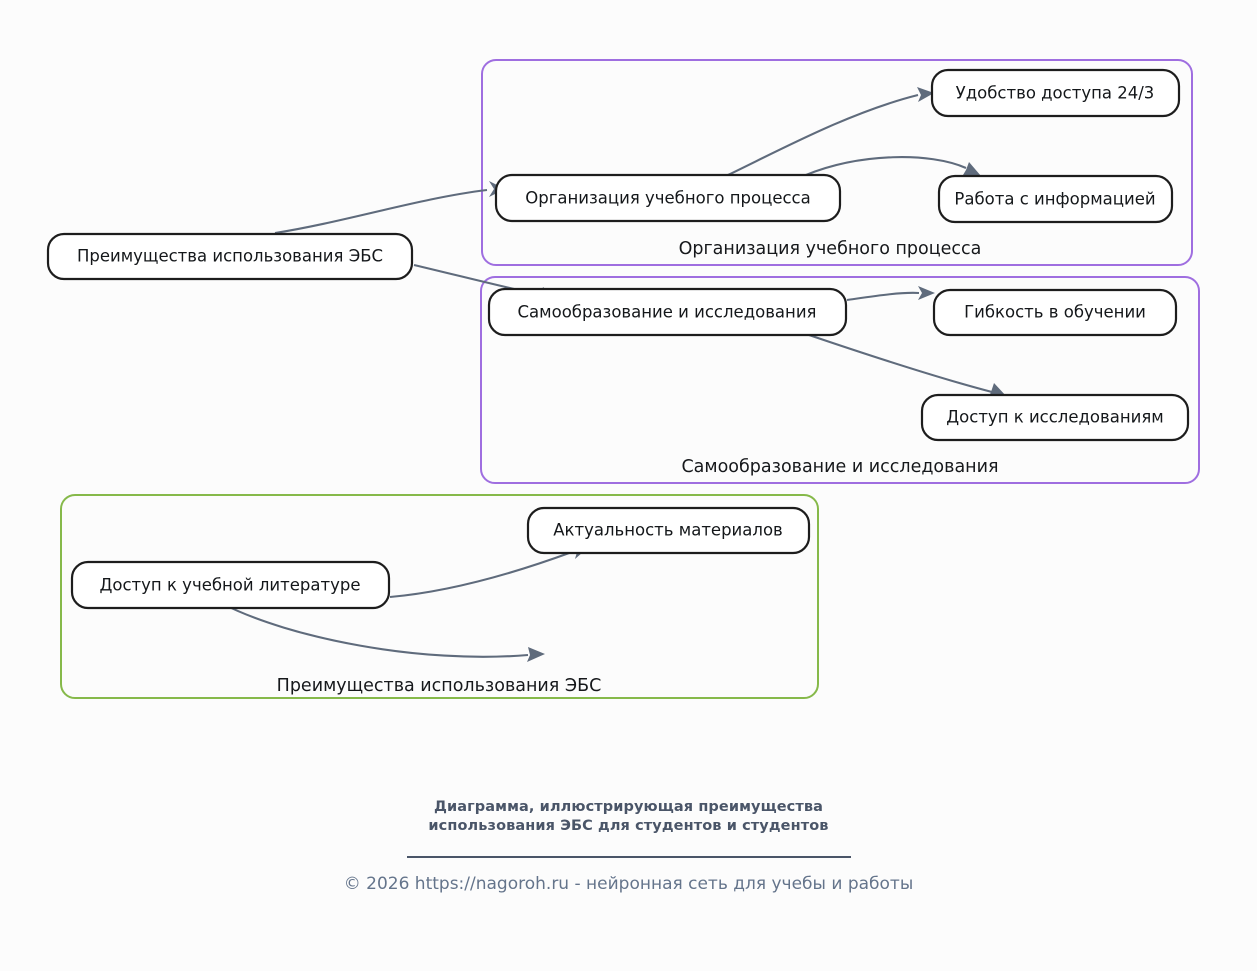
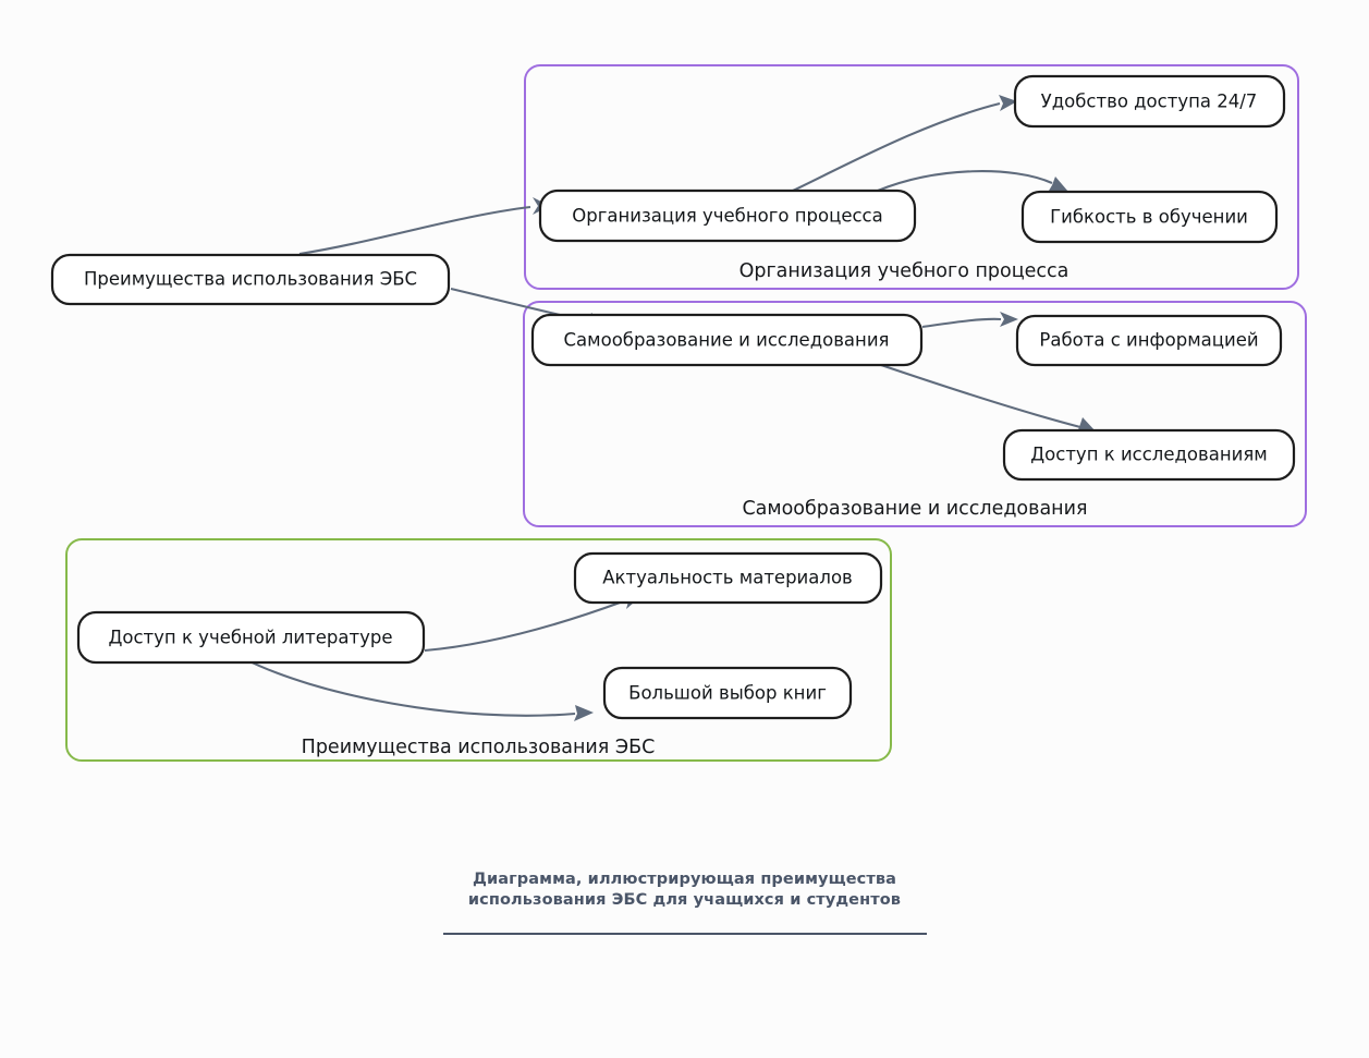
  Преимущества использования ЭБС
  Организация учебного процесса
- Удобство доступа 24/3
+ Удобство доступа 24/7
- Работа с информацией
+ Гибкость в обучении
  Организация учебного процесса
  Самообразование и исследования
- Гибкость в обучении
+ Работа с информацией
  Доступ к исследованиям
  Самообразование и исследования
  Доступ к учебной литературе
  Актуальность материалов
+ Большой выбор книг
  Преимущества использования ЭБС
  Диаграмма, иллюстрирующая преимущества
- использования ЭБС для студентов и студентов
+ использования ЭБС для учащихся и студентов
- © 2026 https://nagoroh.ru - нейронная сеть для учебы и работы
